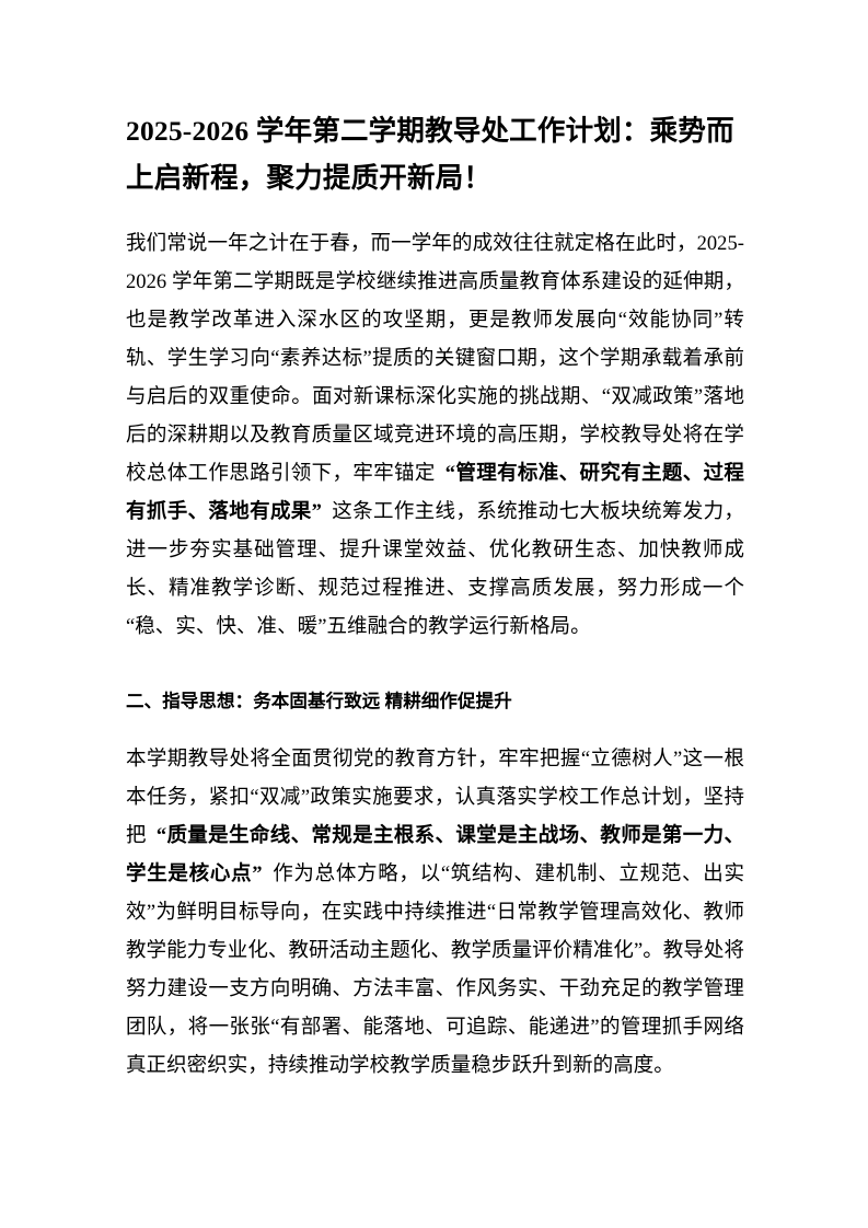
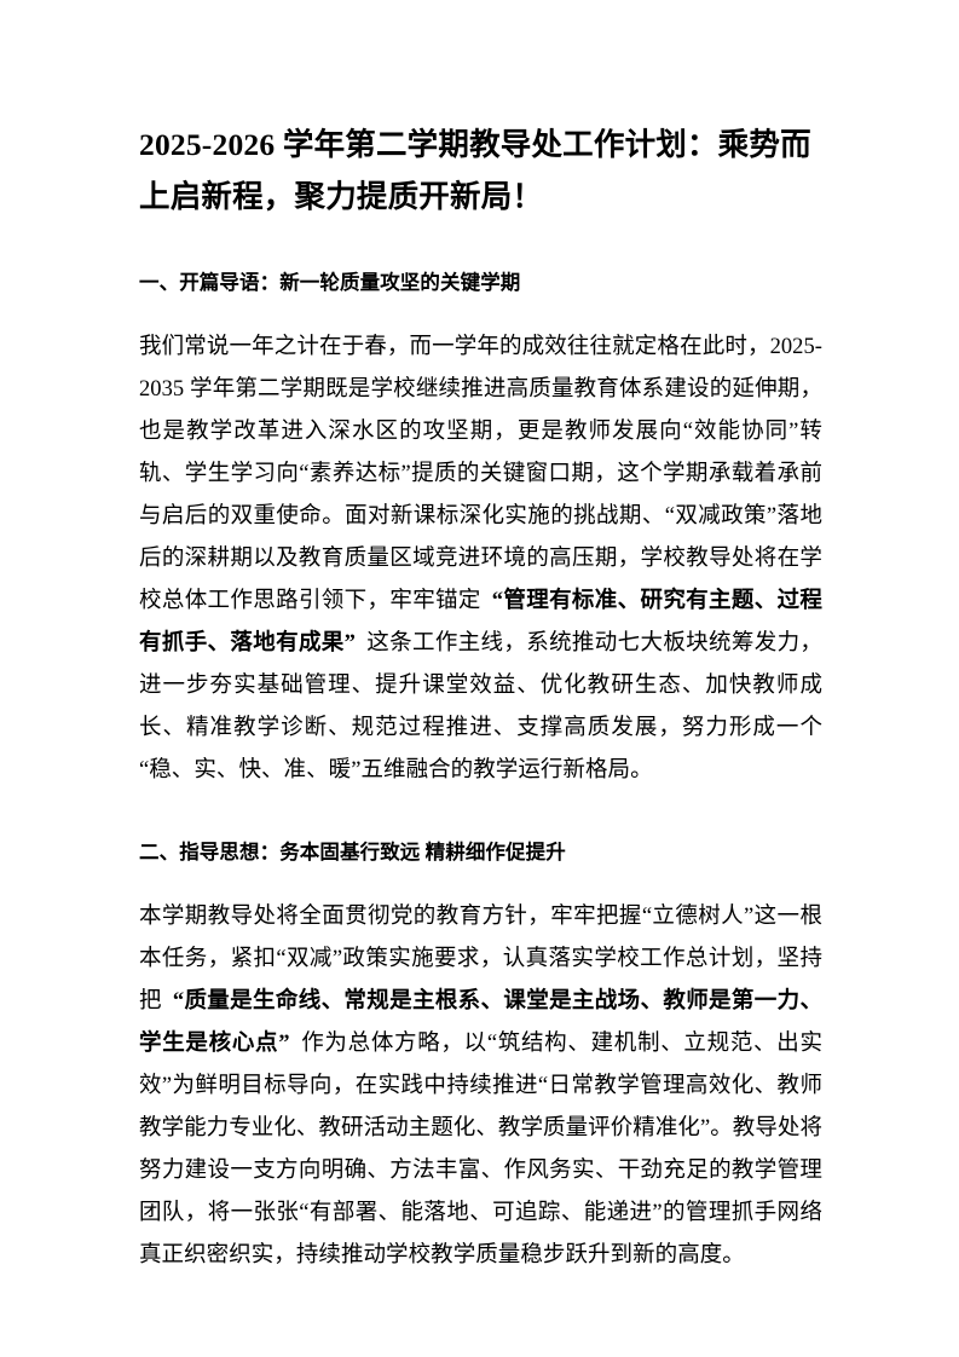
  2025-2026 学年第二学期教导处工作计划：乘势而上启新程，聚力提质开新局！
+ 一、开篇导语：新一轮质量攻坚的关键学期
- 我们常说一年之计在于春，而一学年的成效往往就定格在此时，2025-2026 学年第二学期既是学校继续推进高质量教育体系建设的延伸期，也是教学改革进入深水区的攻坚期，更是教师发展向“效能协同”转轨、学生学习向“素养达标”提质的关键窗口期，这个学期承载着承前与启后的双重使命。面对新课标深化实施的挑战期、“双减政策”落地后的深耕期以及教育质量区域竞进环境的高压期，学校教导处将在学校总体工作思路引领下，牢牢锚定 “管理有标准、研究有主题、过程有抓手、落地有成果” 这条工作主线，系统推动七大板块统筹发力，进一步夯实基础管理、提升课堂效益、优化教研生态、加快教师成长、精准教学诊断、规范过程推进、支撑高质发展，努力形成一个“稳、实、快、准、暖”五维融合的教学运行新格局。
+ 我们常说一年之计在于春，而一学年的成效往往就定格在此时，2025-2035 学年第二学期既是学校继续推进高质量教育体系建设的延伸期，也是教学改革进入深水区的攻坚期，更是教师发展向“效能协同”转轨、学生学习向“素养达标”提质的关键窗口期，这个学期承载着承前与启后的双重使命。面对新课标深化实施的挑战期、“双减政策”落地后的深耕期以及教育质量区域竞进环境的高压期，学校教导处将在学校总体工作思路引领下，牢牢锚定 “管理有标准、研究有主题、过程有抓手、落地有成果” 这条工作主线，系统推动七大板块统筹发力，进一步夯实基础管理、提升课堂效益、优化教研生态、加快教师成长、精准教学诊断、规范过程推进、支撑高质发展，努力形成一个“稳、实、快、准、暖”五维融合的教学运行新格局。
  二、指导思想：务本固基行致远 精耕细作促提升
  本学期教导处将全面贯彻党的教育方针，牢牢把握“立德树人”这一根本任务，紧扣“双减”政策实施要求，认真落实学校工作总计划，坚持把 “质量是生命线、常规是主根系、课堂是主战场、教师是第一力、学生是核心点” 作为总体方略，以“筑结构、建机制、立规范、出实效”为鲜明目标导向，在实践中持续推进“日常教学管理高效化、教师教学能力专业化、教研活动主题化、教学质量评价精准化”。教导处将努力建设一支方向明确、方法丰富、作风务实、干劲充足的教学管理团队，将一张张“有部署、能落地、可追踪、能递进”的管理抓手网络真正织密织实，持续推动学校教学质量稳步跃升到新的高度。
